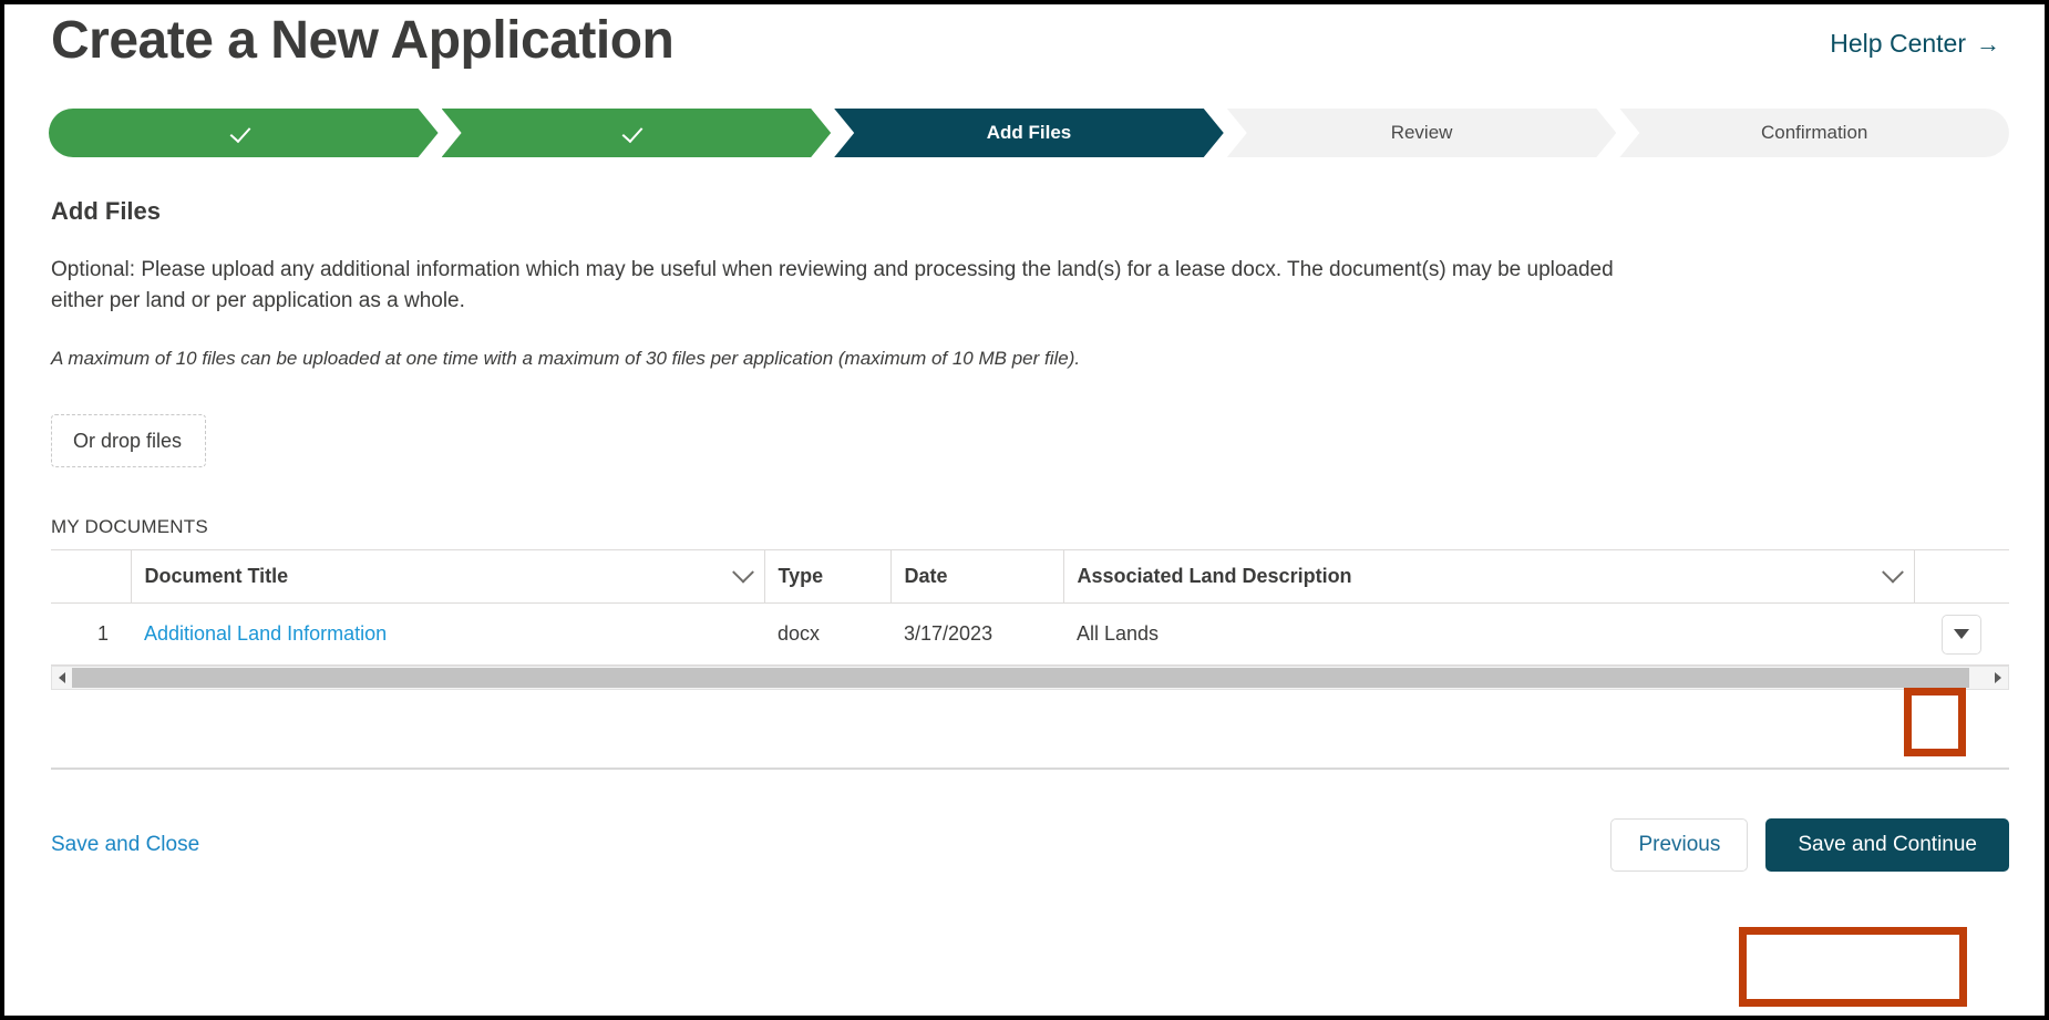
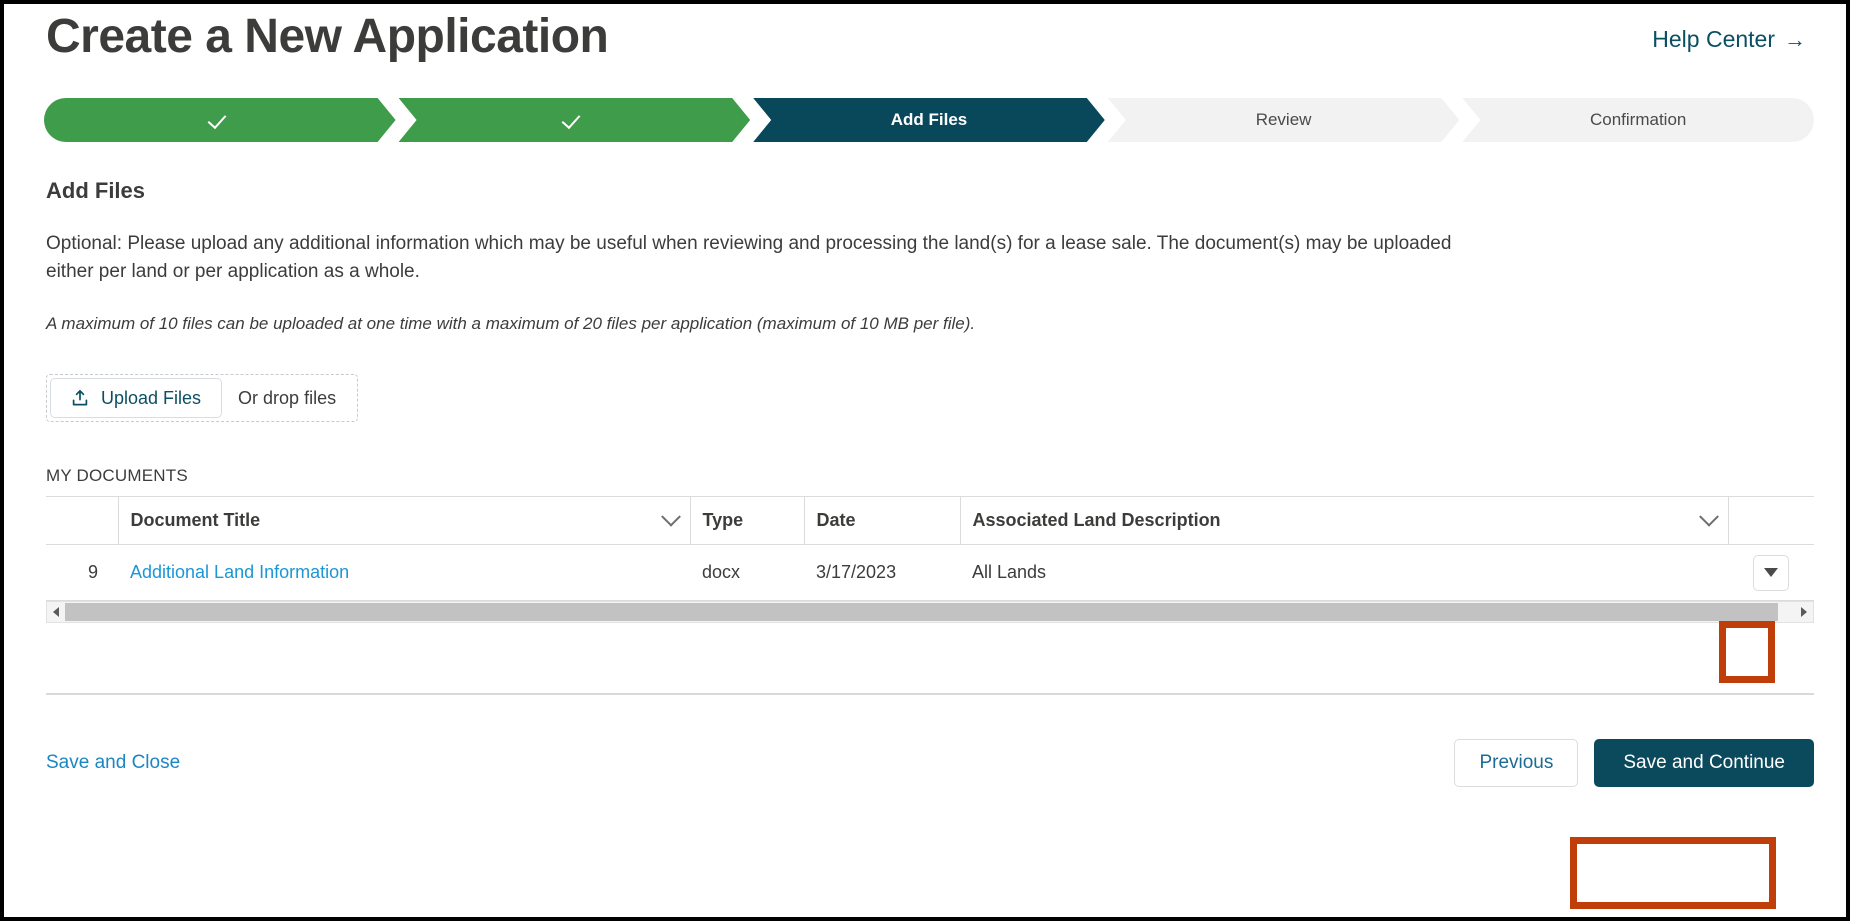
  Create a New Application
  Help Center
  →
  Add Files
  Review
  Confirmation
  Add Files
- Optional: Please upload any additional information which may be useful when reviewing and processing the land(s) for a lease docx. The document(s) may be uploaded either per land or per application as a whole.
+ Optional: Please upload any additional information which may be useful when reviewing and processing the land(s) for a lease sale. The document(s) may be uploaded either per land or per application as a whole.
- A maximum of 10 files can be uploaded at one time with a maximum of 30 files per application (maximum of 10 MB per file).
+ A maximum of 10 files can be uploaded at one time with a maximum of 20 files per application (maximum of 10 MB per file).
+ Upload Files
  Or drop files
  MY DOCUMENTS
  	Document Title	Type	Date	Associated Land Description
- 1	Additional Land Information	docx	3/17/2023	All Lands
+ 9	Additional Land Information	docx	3/17/2023	All Lands
  Save and Close
  Previous
  Save and Continue
